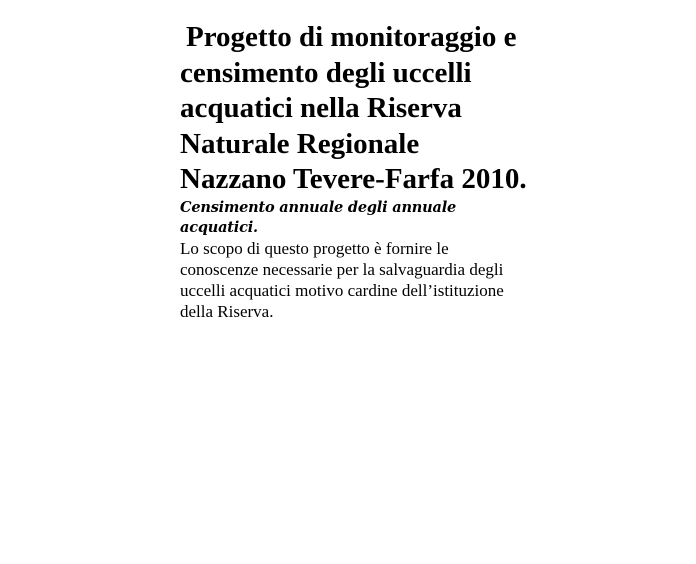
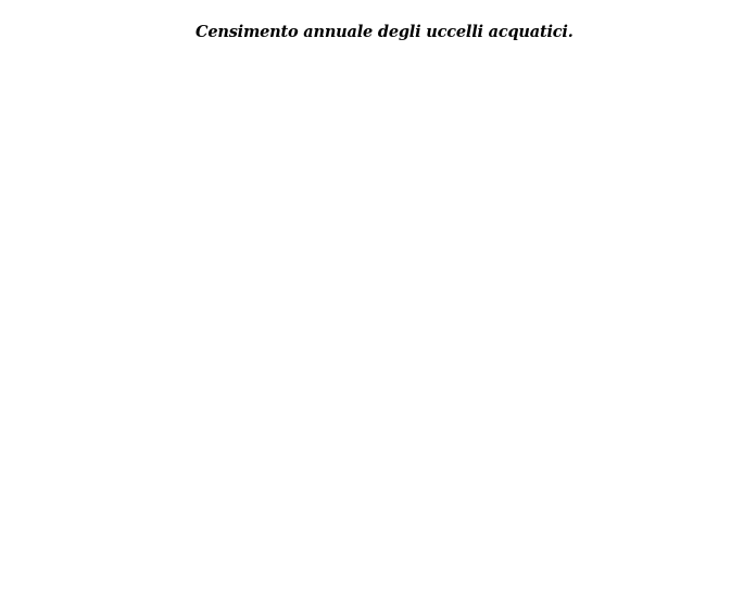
- Progetto di monitoraggio e censimento degli uccelli acquatici nella Riserva Naturale Regionale Nazzano Tevere-Farfa 2010.
- Censimento annuale degli annuale acquatici.
+ Censimento annuale degli uccelli acquatici.
- Lo scopo di questo progetto è fornire le conoscenze necessarie per la salvaguardia degli uccelli acquatici motivo cardine dell’istituzione della Riserva.
